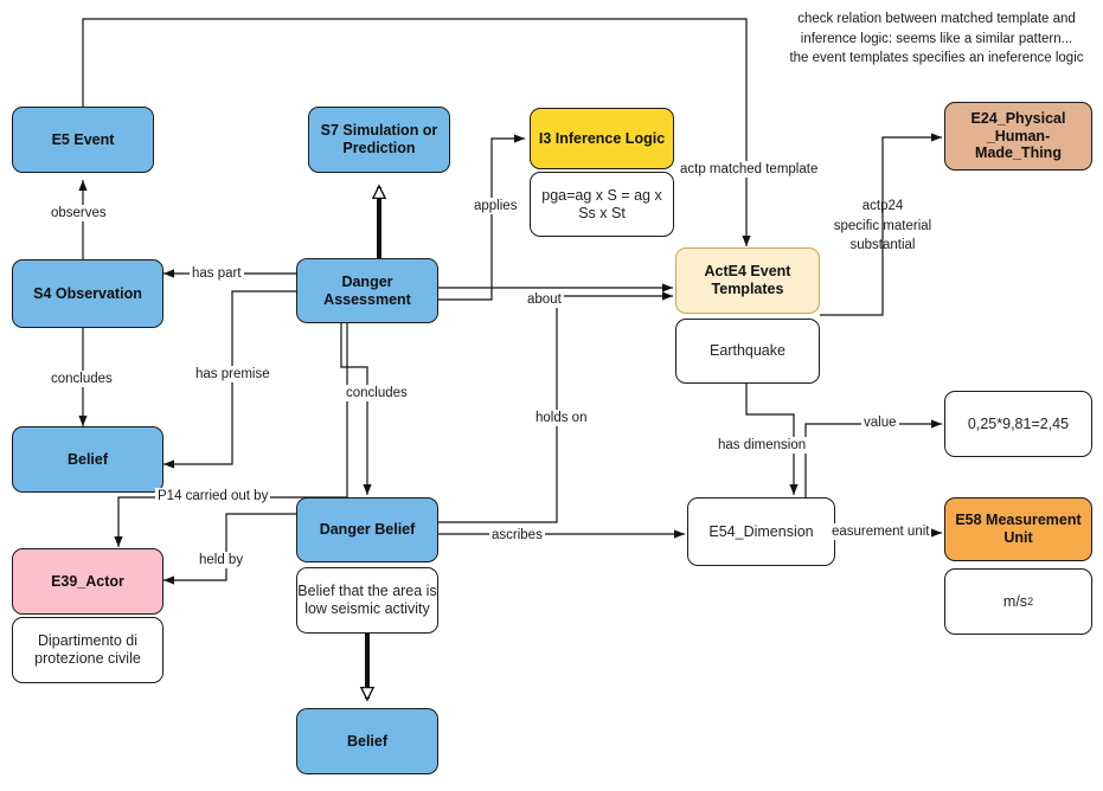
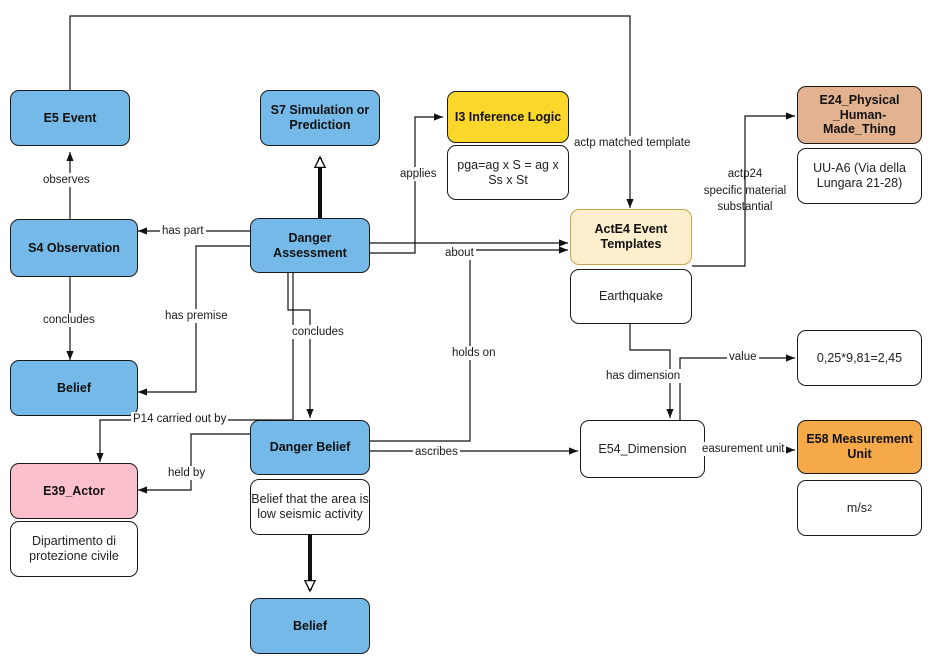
  E5 Event
  S7 Simulation or
  Prediction
  I3 Inference Logic
  pga=ag x S = ag x
  Ss x St
  ActE4 Event
  Templates
  Earthquake
  E24_Physical
  _Human-Made_Thing
+ UU-A6 (Via della
+ Lungara 21-28)
  S4 Observation
  Danger Assessment
  Belief
  E39_Actor
  Dipartimento di
  protezione civile
  Danger Belief
  Belief that the area is
  low seismic activity
  Belief
  E54_Dimension
  0,25*9,81=2,45
  E58 Measurement
  Unit
  m/s
  2
  observes
  applies
  actp matched template
  actp24
  specific material
  substantial
  has part
  concludes
  has premise
  concludes
  about
  holds on
  P14 carried out by
  held by
  ascribes
  has dimension
  value
  easurement unit
- check relation between matched template and
- inference logic: seems like a similar pattern...
- the event templates specifies an ineference logic
